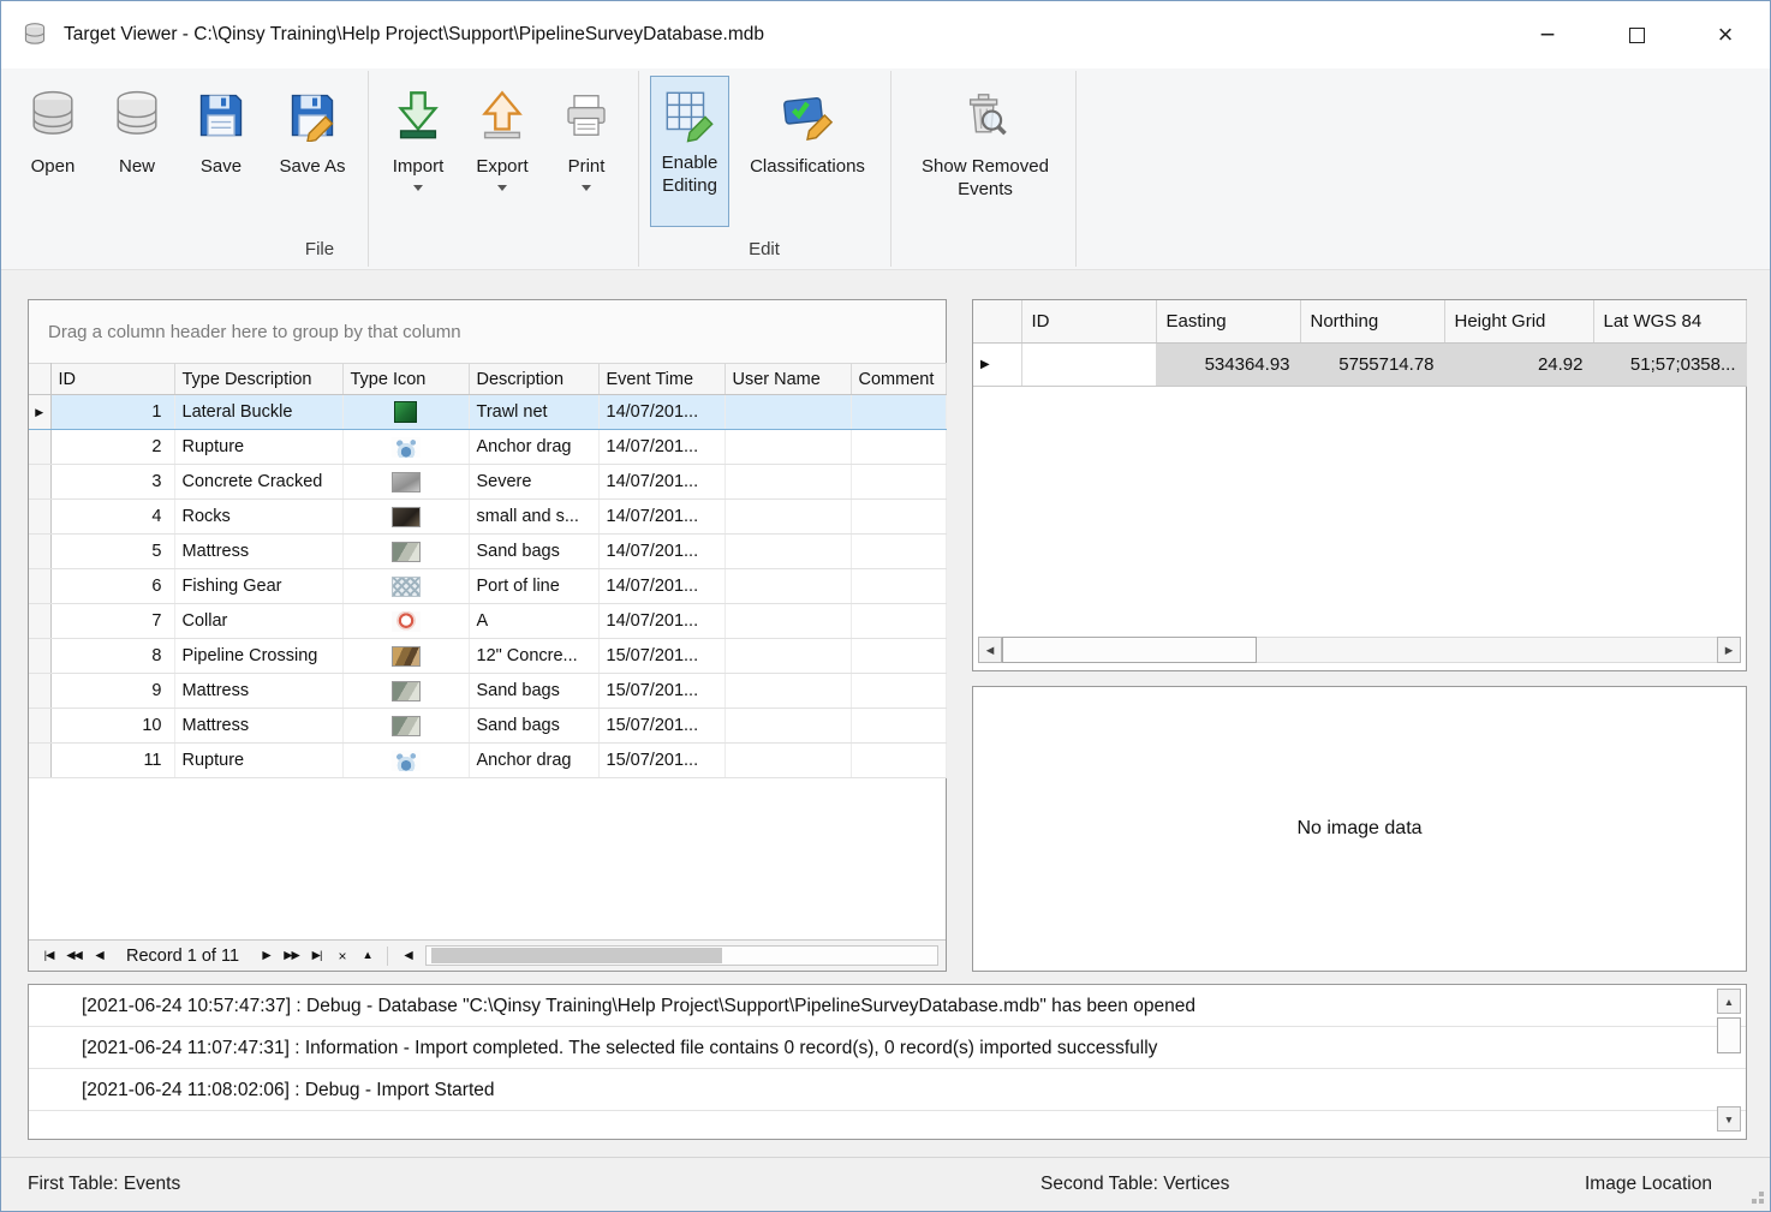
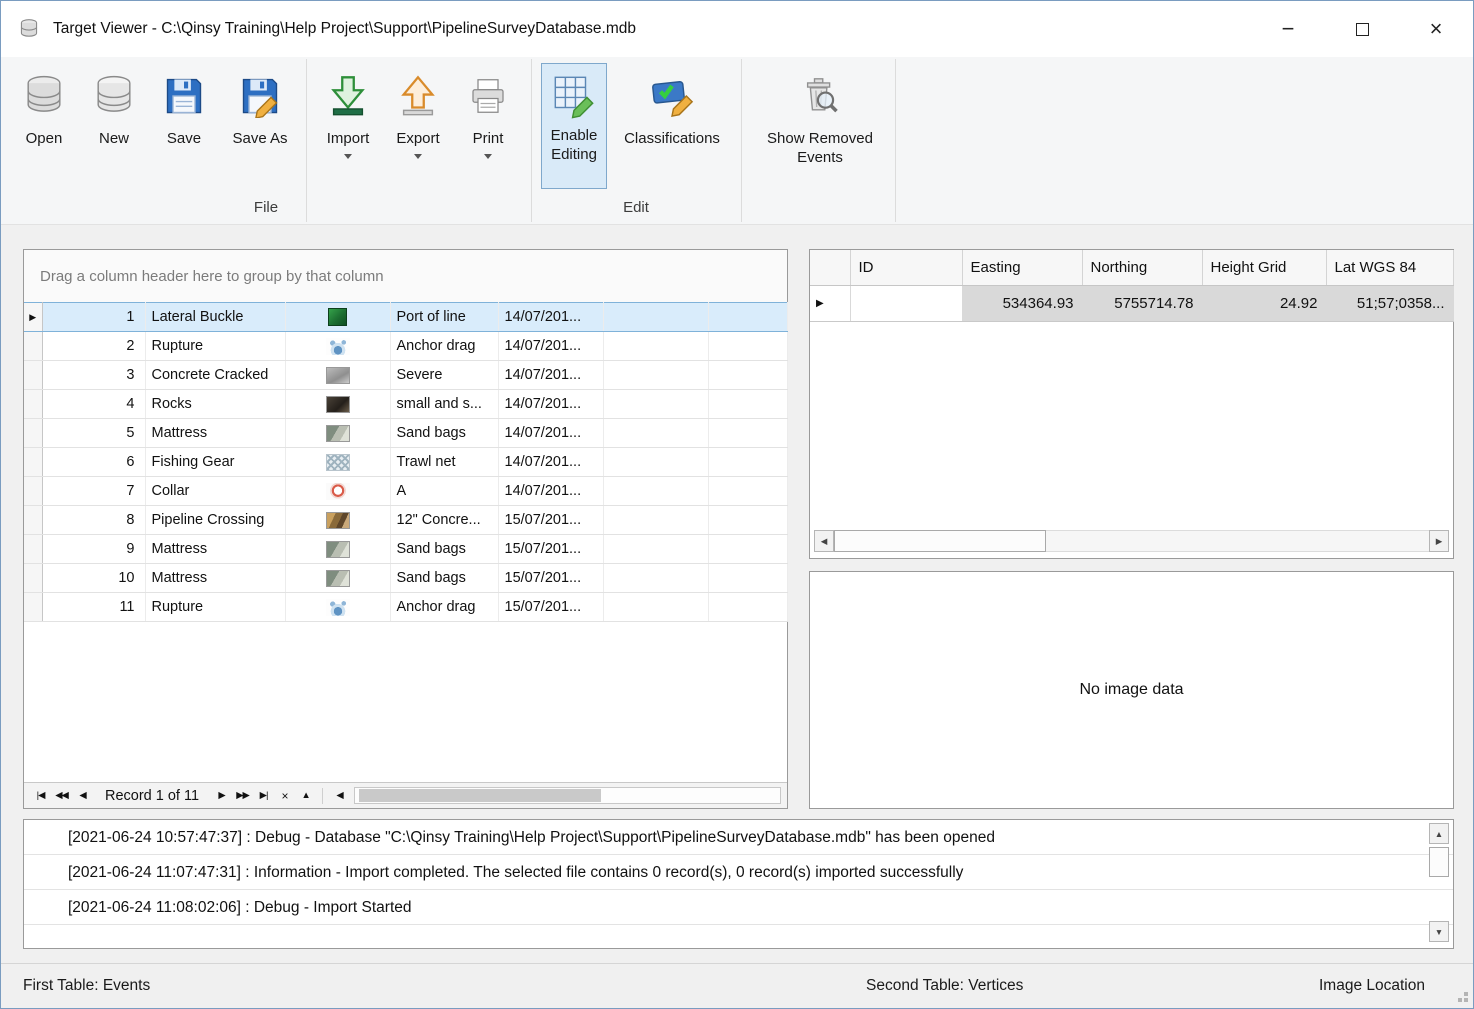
  Target Viewer - C:\Qinsy Training\Help Project\Support\PipelineSurveyDatabase.mdb
  −
  ×
  Open
  New
  Save
  Save As
  Import
  Export
  Print
  Enable Editing
  Classifications
  Show Removed Events
  File
  Edit
  Drag a column header here to group by that column
- 	ID	Type Description	Type Icon	Description	Event Time	User Name	Comment
- ▶	1	Lateral Buckle		Trawl net	14/07/201...
+ ▶	1	Lateral Buckle		Port of line	14/07/201...
  	2	Rupture		Anchor drag	14/07/201...
  	3	Concrete Cracked		Severe	14/07/201...
  	4	Rocks		small and s...	14/07/201...
  	5	Mattress		Sand bags	14/07/201...
- 	6	Fishing Gear		Port of line	14/07/201...
+ 	6	Fishing Gear		Trawl net	14/07/201...
  	7	Collar		A	14/07/201...
  	8	Pipeline Crossing		12" Concre...	15/07/201...
  	9	Mattress		Sand bags	15/07/201...
  	10	Mattress		Sand bags	15/07/201...
  	11	Rupture		Anchor drag	15/07/201...
  |◀
  ◀◀
  ◀
  Record 1 of 11
  ▶
  ▶▶
  ▶|
  ×
  ▲
  ◀
  	ID	Easting	Northing	Height Grid	Lat WGS 84
  ▶		534364.93	5755714.78	24.92	51;57;0358...
  ◀
  ▶
  No image data
  [2021-06-24 10:57:47:37] : Debug - Database "C:\Qinsy Training\Help Project\Support\PipelineSurveyDatabase.mdb" has been opened
  [2021-06-24 11:07:47:31] : Information - Import completed. The selected file contains 0 record(s), 0 record(s) imported successfully
  [2021-06-24 11:08:02:06] : Debug - Import Started
  ▲
  ▼
  First Table: Events
  Second Table: Vertices
  Image Location
